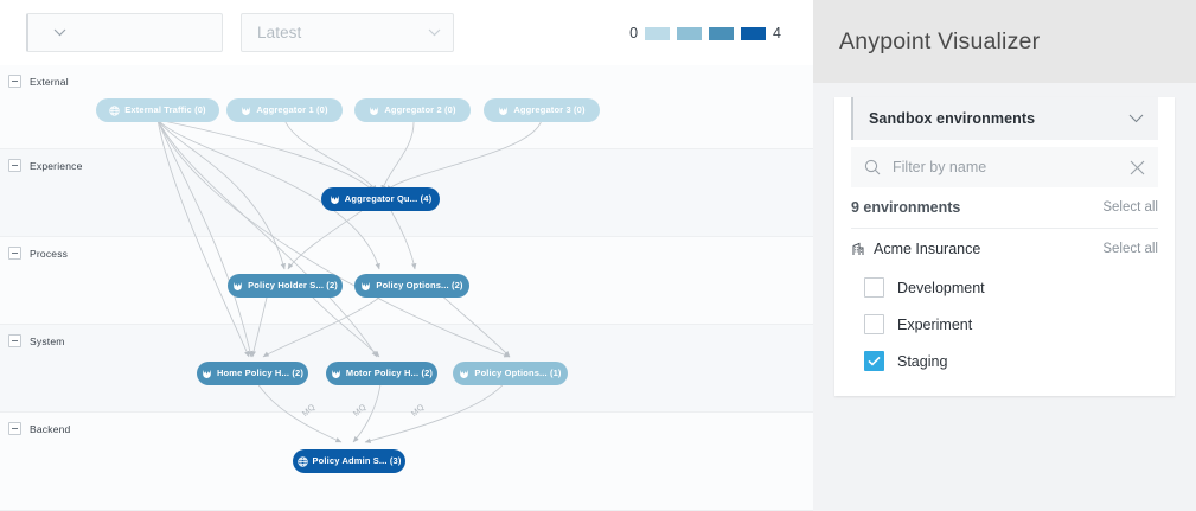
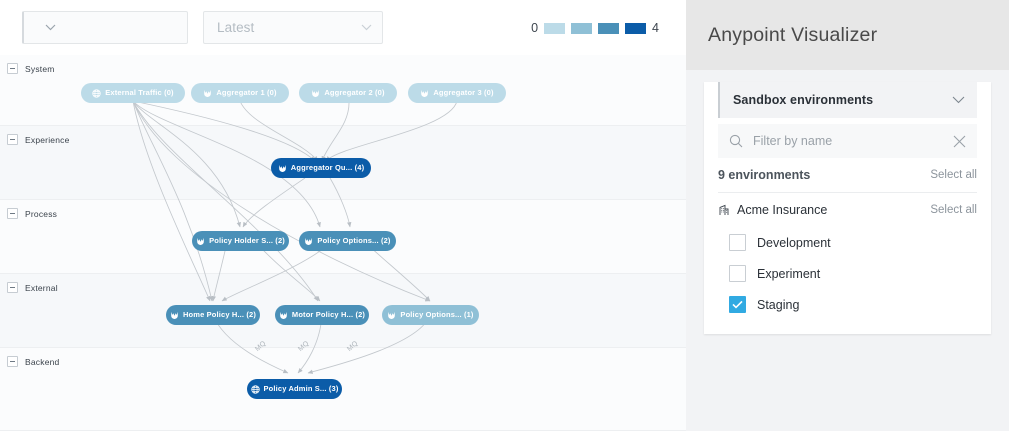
  Latest
  0
  4
- External
+ System
  Experience
  Process
- System
+ External
  Backend
  External Traffic (0)
  Aggregator 1 (0)
  Aggregator 2 (0)
  Aggregator 3 (0)
  Aggregator Qu... (4)
  Policy Holder S... (2)
  Policy Options... (2)
  Home Policy H... (2)
  Motor Policy H... (2)
  Policy Options... (1)
  Policy Admin S... (3)
  Anypoint Visualizer
  Sandbox environments
  Filter by name
  9 environments
  Select all
  Acme Insurance
  Select all
  Development
  Experiment
  Staging
